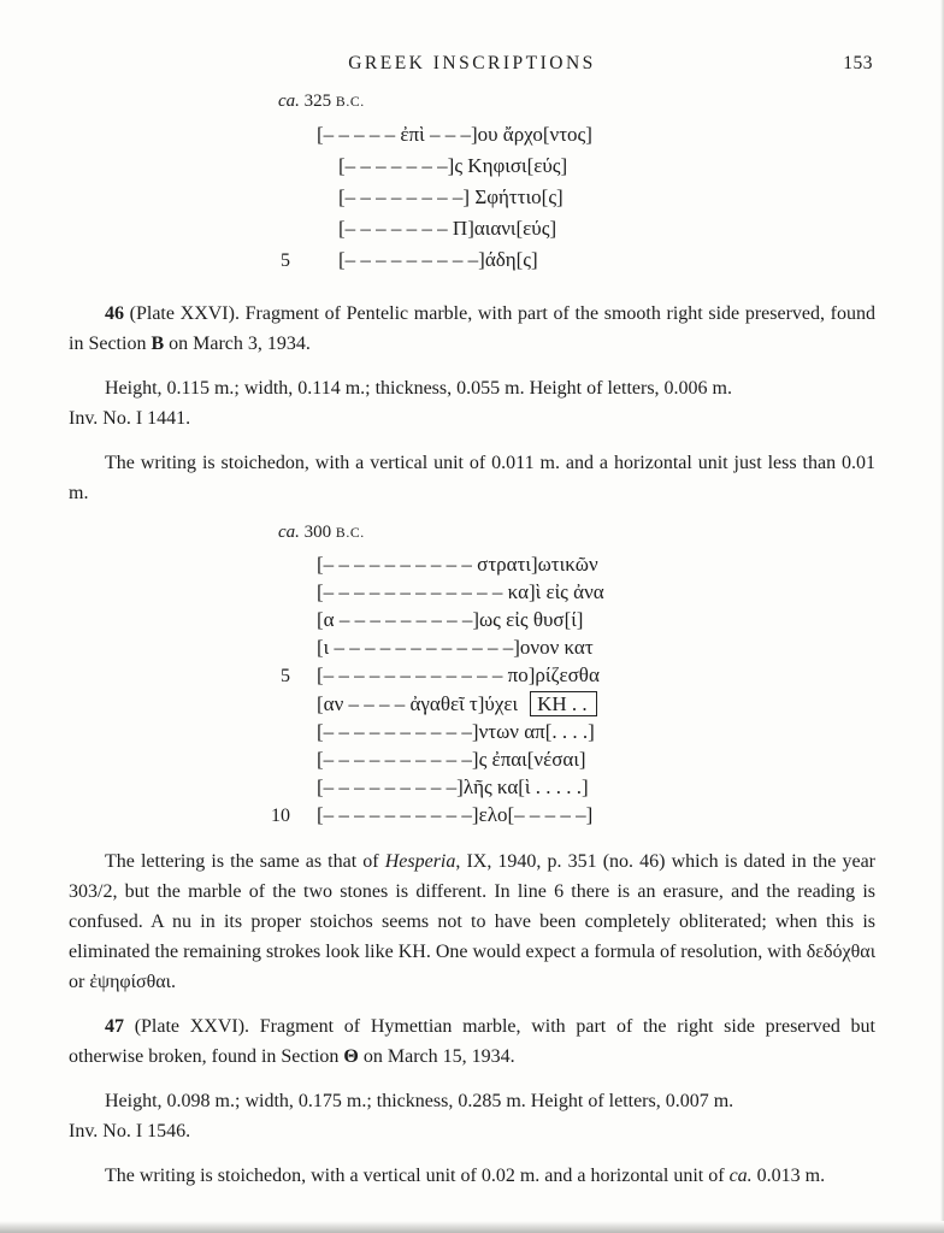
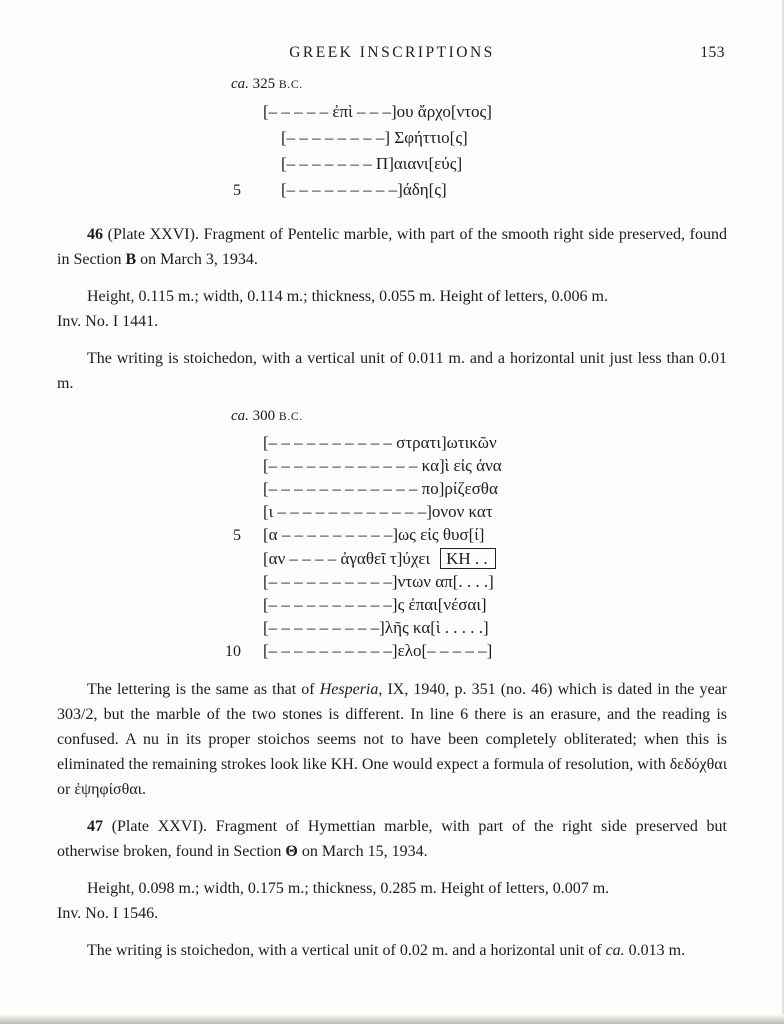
  GREEK INSCRIPTIONS
  153
  ca. 325 B.C.
  [– – – – – ἐπὶ – – –]ου ἄρχο[ντος]
- [– – – – – – –]ς Κηφισι[εύς]
  [– – – – – – – –] Σφήττιο[ς]
  [– – – – – – – Π]αιανι[εύς]
  5
  [– – – – – – – – –]άδη[ς]
  46 (Plate XXVI). Fragment of Pentelic marble, with part of the smooth right side preserved, found in Section B on March 3, 1934.
  Height, 0.115 m.; width, 0.114 m.; thickness, 0.055 m. Height of letters, 0.006 m.
  Inv. No. I 1441.
  The writing is stoichedon, with a vertical unit of 0.011 m. and a horizontal unit just less than 0.01 m.
  ca. 300 B.C.
  [– – – – – – – – – – στρατι]ωτικῶν
  [– – – – – – – – – – – – κα]ὶ εἰς ἀνα
- [α – – – – – – – – –]ως εἰς θυσ[ί]
+ [– – – – – – – – – – – – πο]ρίζεσθα
  [ι – – – – – – – – – – – –]ονον κατ
  5
- [– – – – – – – – – – – – πο]ρίζεσθα
+ [α – – – – – – – – –]ως εἰς θυσ[ί]
  [αν – – – – ἀγαθεῖ τ]ύχει
  ΚΗ . .
  [– – – – – – – – – –]ντων απ[. . . .]
  [– – – – – – – – – –]ς ἐπαι[νέσαι]
  [– – – – – – – – –]λῆς κα[ὶ . . . . .]
  10
  [– – – – – – – – – –]ελο[– – – – –]
  The lettering is the same as that of Hesperia, IX, 1940, p. 351 (no. 46) which is dated in the year 303/2, but the marble of the two stones is different. In line 6 there is an erasure, and the reading is confused. A nu in its proper stoichos seems not to have been completely obliterated; when this is eliminated the remaining strokes look like ΚΗ. One would expect a formula of resolution, with δεδόχθαι or ἐψηφίσθαι.
  47 (Plate XXVI). Fragment of Hymettian marble, with part of the right side preserved but otherwise broken, found in Section Θ on March 15, 1934.
  Height, 0.098 m.; width, 0.175 m.; thickness, 0.285 m. Height of letters, 0.007 m.
  Inv. No. I 1546.
  The writing is stoichedon, with a vertical unit of 0.02 m. and a horizontal unit of ca. 0.013 m.
